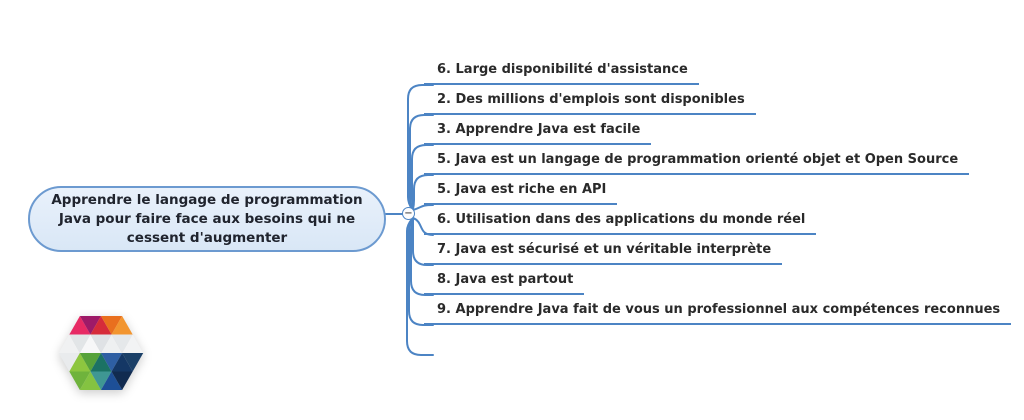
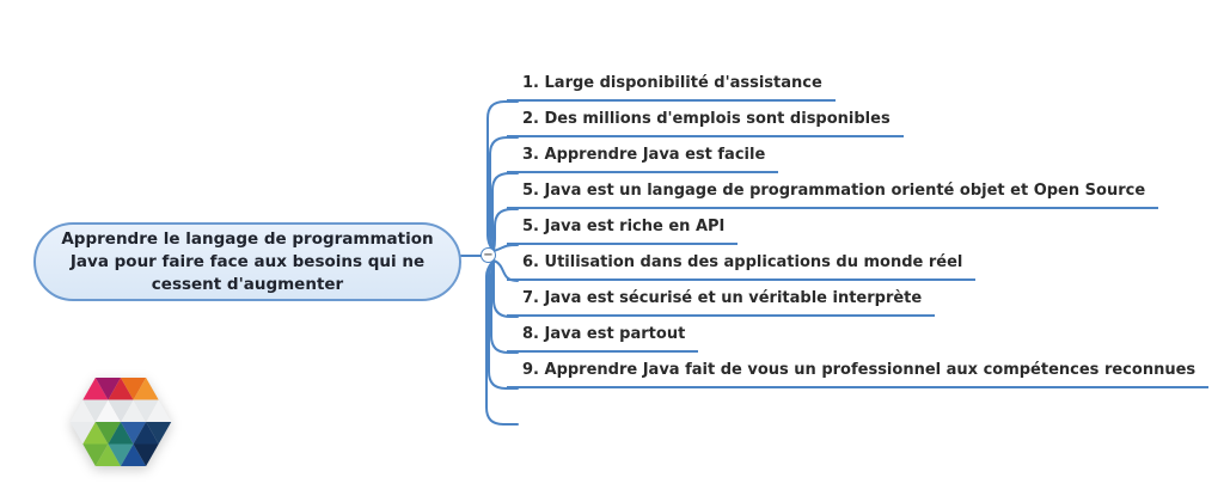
  Apprendre le langage de programmation Java pour faire face aux besoins qui ne cessent d'augmenter
  −
- 6. Large disponibilité d'assistance
+ 1. Large disponibilité d'assistance
  2. Des millions d'emplois sont disponibles
  3. Apprendre Java est facile
  5. Java est un langage de programmation orienté objet et Open Source
  5. Java est riche en API
  6. Utilisation dans des applications du monde réel
  7. Java est sécurisé et un véritable interprète
  8. Java est partout
  9. Apprendre Java fait de vous un professionnel aux compétences reconnues
